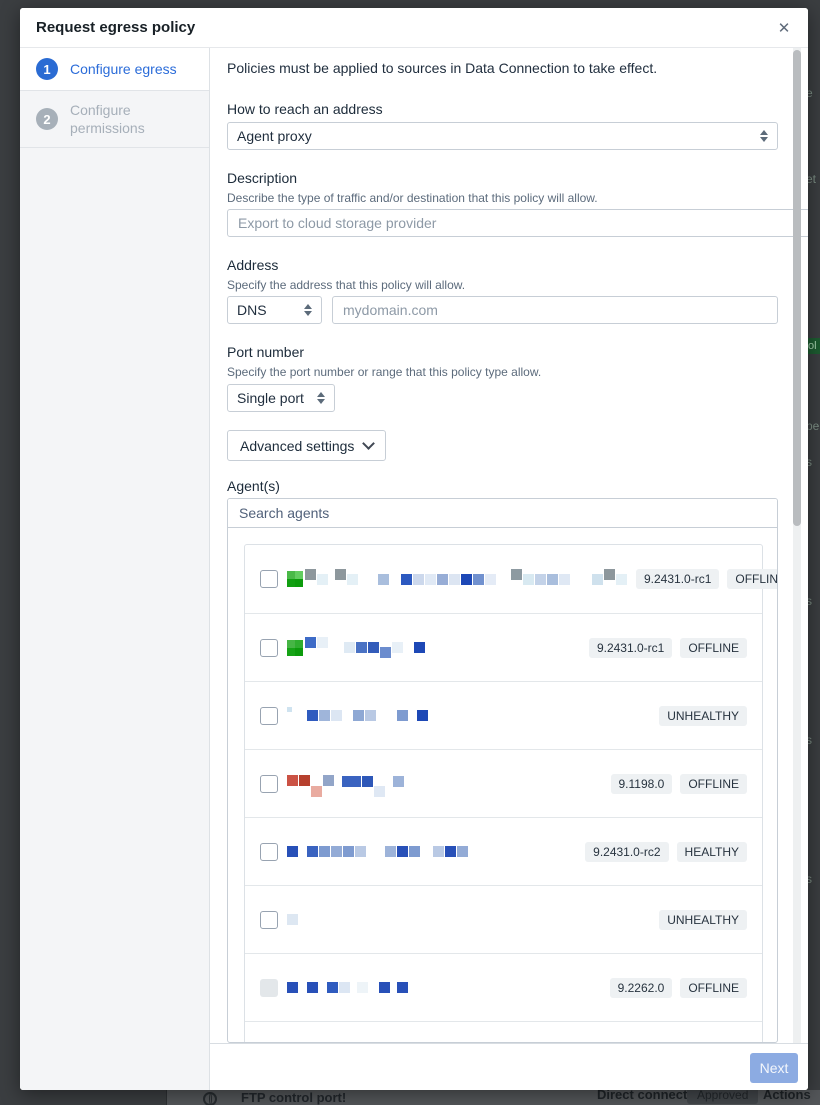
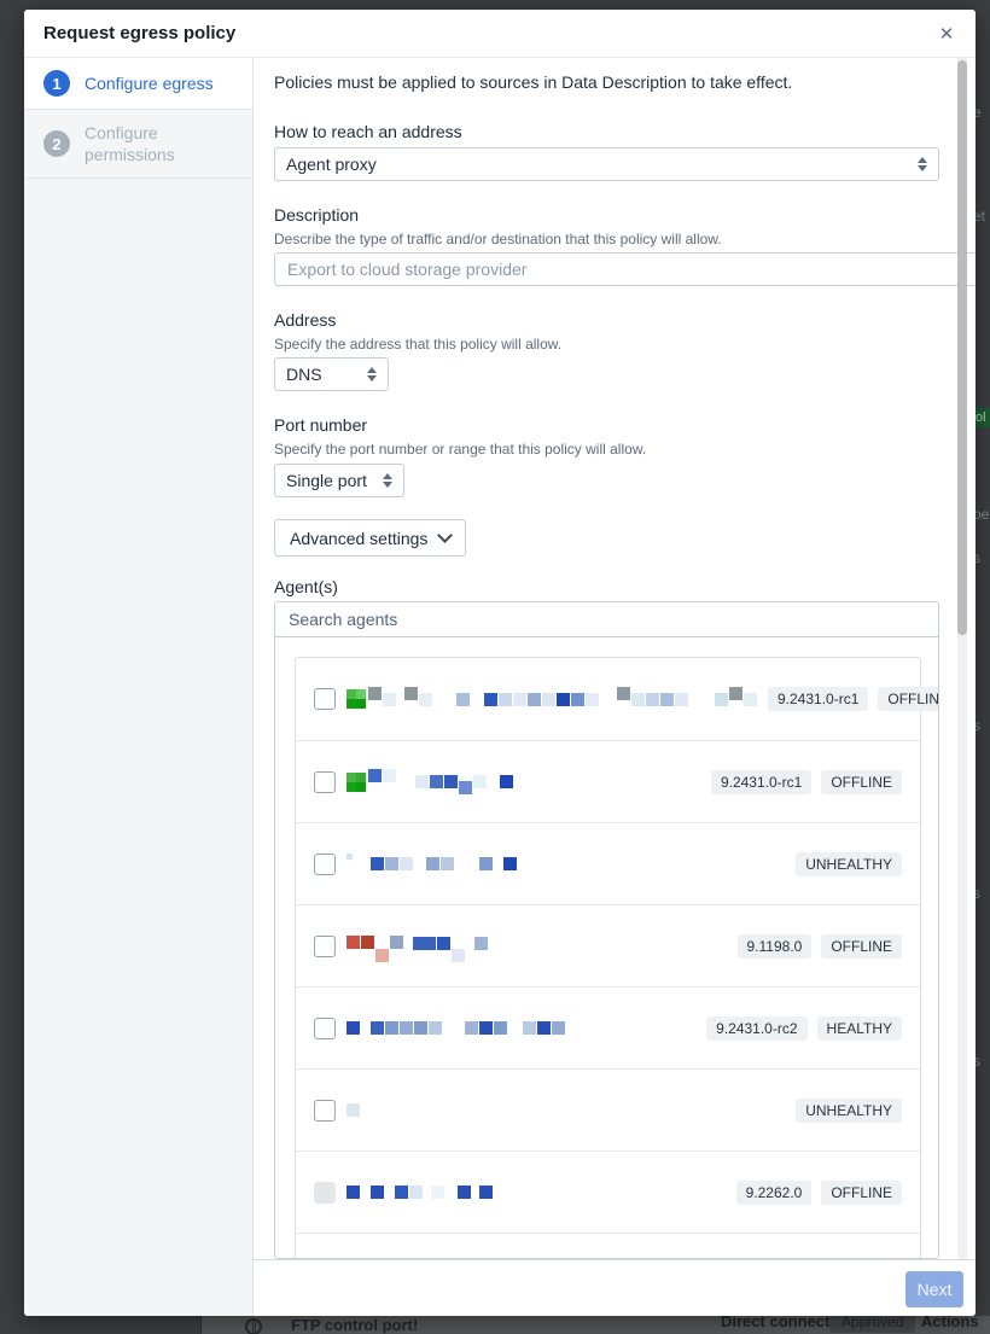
  e
  et
  ol
  pe
  s
  s
  s
  s
  FTP control port!
  Direct connect
  Approved
  Actions
  Request egress policy
  ✕
  1
  Configure egress
  2
  Configure permissions
- Policies must be applied to sources in Data Connection to take effect.
+ Policies must be applied to sources in Data Description to take effect.
  How to reach an address
  Agent proxy
  Description
  Describe the type of traffic and/or destination that this policy will allow.
  Export to cloud storage provider
  Address
  Specify the address that this policy will allow.
  DNS
- mydomain.com
  Port number
- Specify the port number or range that this policy type allow.
+ Specify the port number or range that this policy will allow.
  Single port
  Advanced settings
  Agent(s)
  Search agents
  9.2431.0-rc1
  OFFLIN
  9.2431.0-rc1
  OFFLINE
  UNHEALTHY
  9.1198.0
  OFFLINE
  9.2431.0-rc2
  HEALTHY
  UNHEALTHY
  9.2262.0
  OFFLINE
  Next
